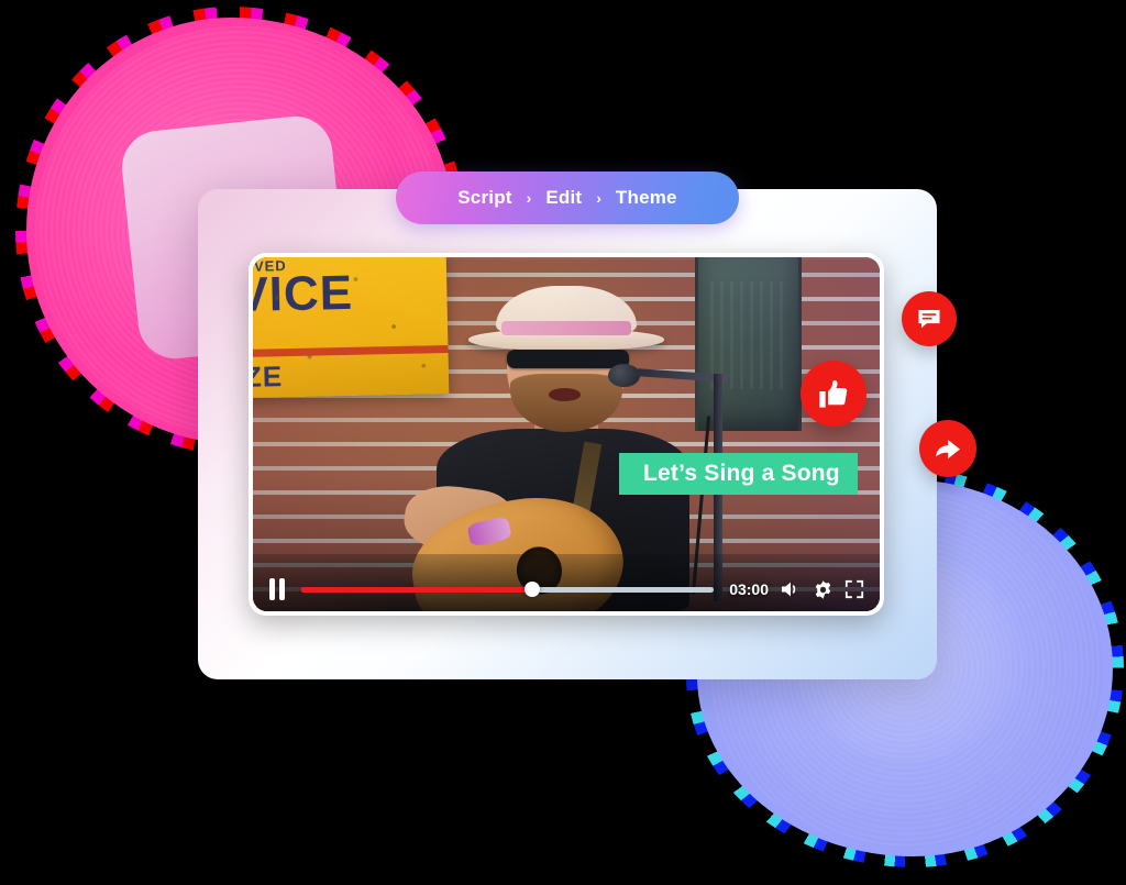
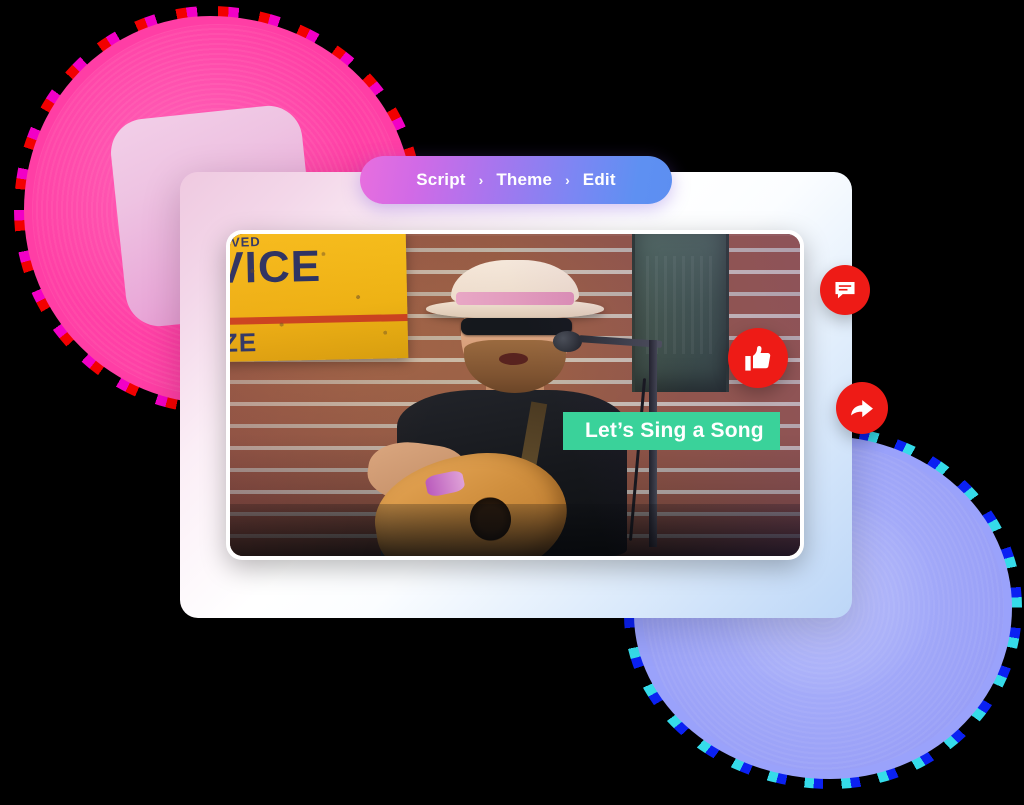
  Script
  ›
- Edit
+ Theme
  ›
- Theme
+ Edit
  Let’s Sing a Song
- 03:00
